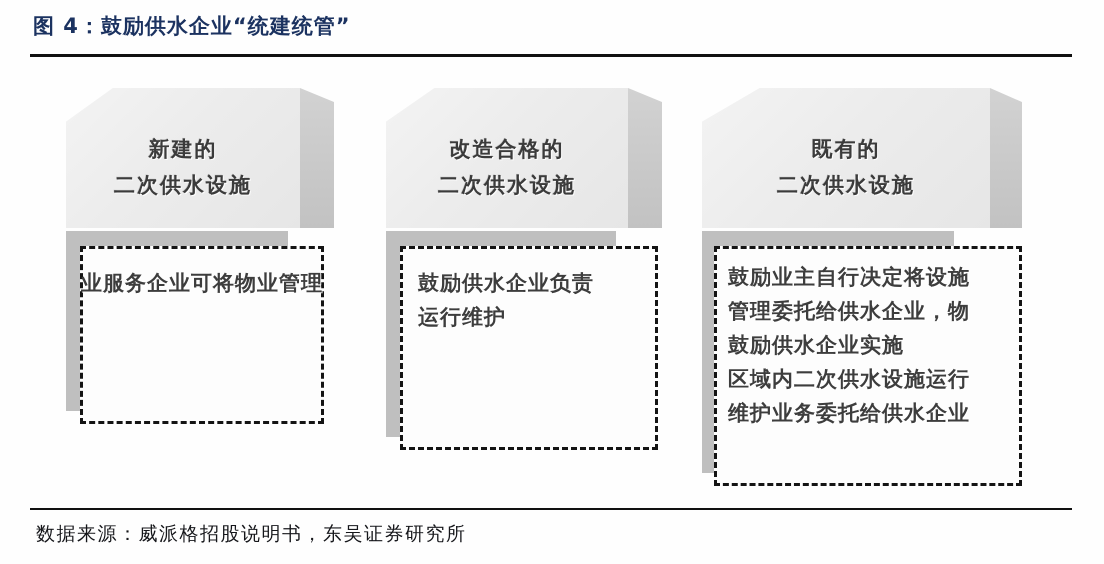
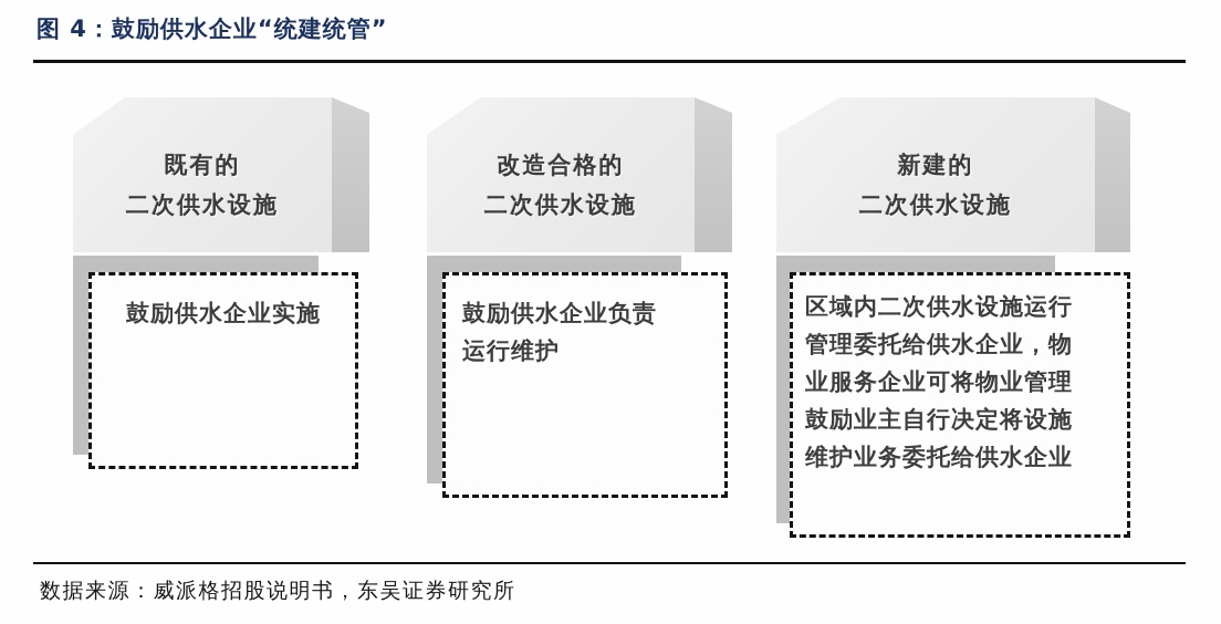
  图 4：鼓励供水企业“统建统管”
- 新建的
+ 既有的
  二次供水设施
- 业服务企业可将物业管理
+ 鼓励供水企业实施
  改造合格的
  二次供水设施
  鼓励供水企业负责
  运行维护
- 既有的
+ 新建的
  二次供水设施
- 鼓励业主自行决定将设施
+ 区域内二次供水设施运行
  管理委托给供水企业，物
- 鼓励供水企业实施
+ 业服务企业可将物业管理
- 区域内二次供水设施运行
+ 鼓励业主自行决定将设施
  维护业务委托给供水企业
  数据来源：威派格招股说明书，东吴证券研究所
